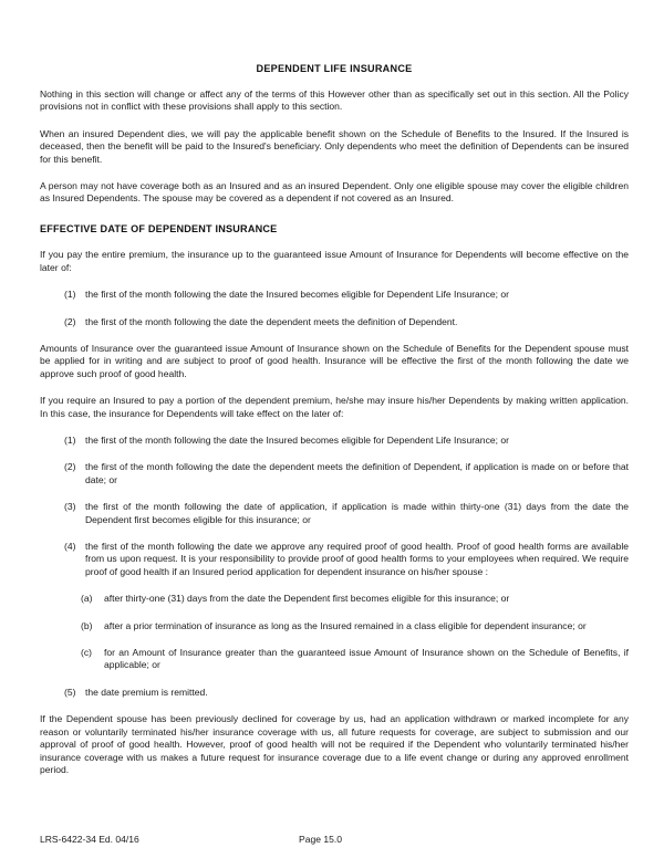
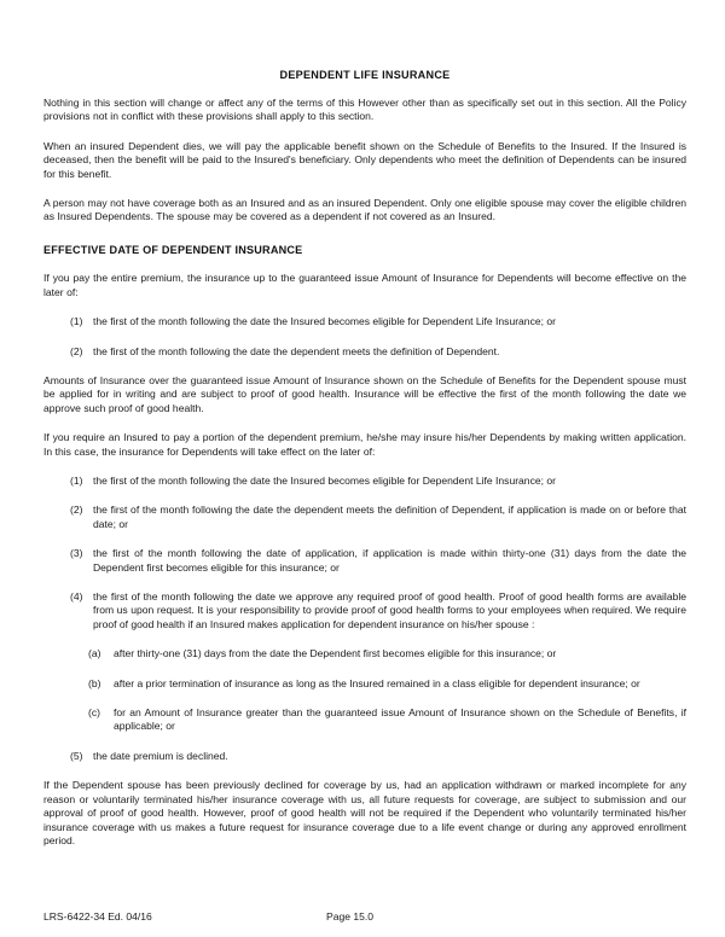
  DEPENDENT LIFE INSURANCE
  Nothing in this section will change or affect any of the terms of this However other than as specifically set out in this section. All the Policy provisions not in conflict with these provisions shall apply to this section.
  When an insured Dependent dies, we will pay the applicable benefit shown on the Schedule of Benefits to the Insured. If the Insured is deceased, then the benefit will be paid to the Insured's beneficiary. Only dependents who meet the definition of Dependents can be insured for this benefit.
  A person may not have coverage both as an Insured and as an insured Dependent. Only one eligible spouse may cover the eligible children as Insured Dependents. The spouse may be covered as a dependent if not covered as an Insured.
  EFFECTIVE DATE OF DEPENDENT INSURANCE
  If you pay the entire premium, the insurance up to the guaranteed issue Amount of Insurance for Dependents will become effective on the later of:
  (1)
  the first of the month following the date the Insured becomes eligible for Dependent Life Insurance; or
  (2)
  the first of the month following the date the dependent meets the definition of Dependent.
  Amounts of Insurance over the guaranteed issue Amount of Insurance shown on the Schedule of Benefits for the Dependent spouse must be applied for in writing and are subject to proof of good health. Insurance will be effective the first of the month following the date we approve such proof of good health.
  If you require an Insured to pay a portion of the dependent premium, he/she may insure his/her Dependents by making written application. In this case, the insurance for Dependents will take effect on the later of:
  (1)
  the first of the month following the date the Insured becomes eligible for Dependent Life Insurance; or
  (2)
  the first of the month following the date the dependent meets the definition of Dependent, if application is made on or before that date; or
  (3)
  the first of the month following the date of application, if application is made within thirty-one (31) days from the date the Dependent first becomes eligible for this insurance; or
  (4)
- the first of the month following the date we approve any required proof of good health. Proof of good health forms are available from us upon request. It is your responsibility to provide proof of good health forms to your employees when required. We require proof of good health if an Insured period application for dependent insurance on his/her spouse :
+ the first of the month following the date we approve any required proof of good health. Proof of good health forms are available from us upon request. It is your responsibility to provide proof of good health forms to your employees when required. We require proof of good health if an Insured makes application for dependent insurance on his/her spouse :
  (a)
  after thirty-one (31) days from the date the Dependent first becomes eligible for this insurance; or
  (b)
  after a prior termination of insurance as long as the Insured remained in a class eligible for dependent insurance; or
  (c)
  for an Amount of Insurance greater than the guaranteed issue Amount of Insurance shown on the Schedule of Benefits, if applicable; or
  (5)
- the date premium is remitted.
+ the date premium is declined.
  If the Dependent spouse has been previously declined for coverage by us, had an application withdrawn or marked incomplete for any reason or voluntarily terminated his/her insurance coverage with us, all future requests for coverage, are subject to submission and our approval of proof of good health. However, proof of good health will not be required if the Dependent who voluntarily terminated his/her insurance coverage with us makes a future request for insurance coverage due to a life event change or during any approved enrollment period.
  LRS-6422-34 Ed. 04/16
  Page 15.0
